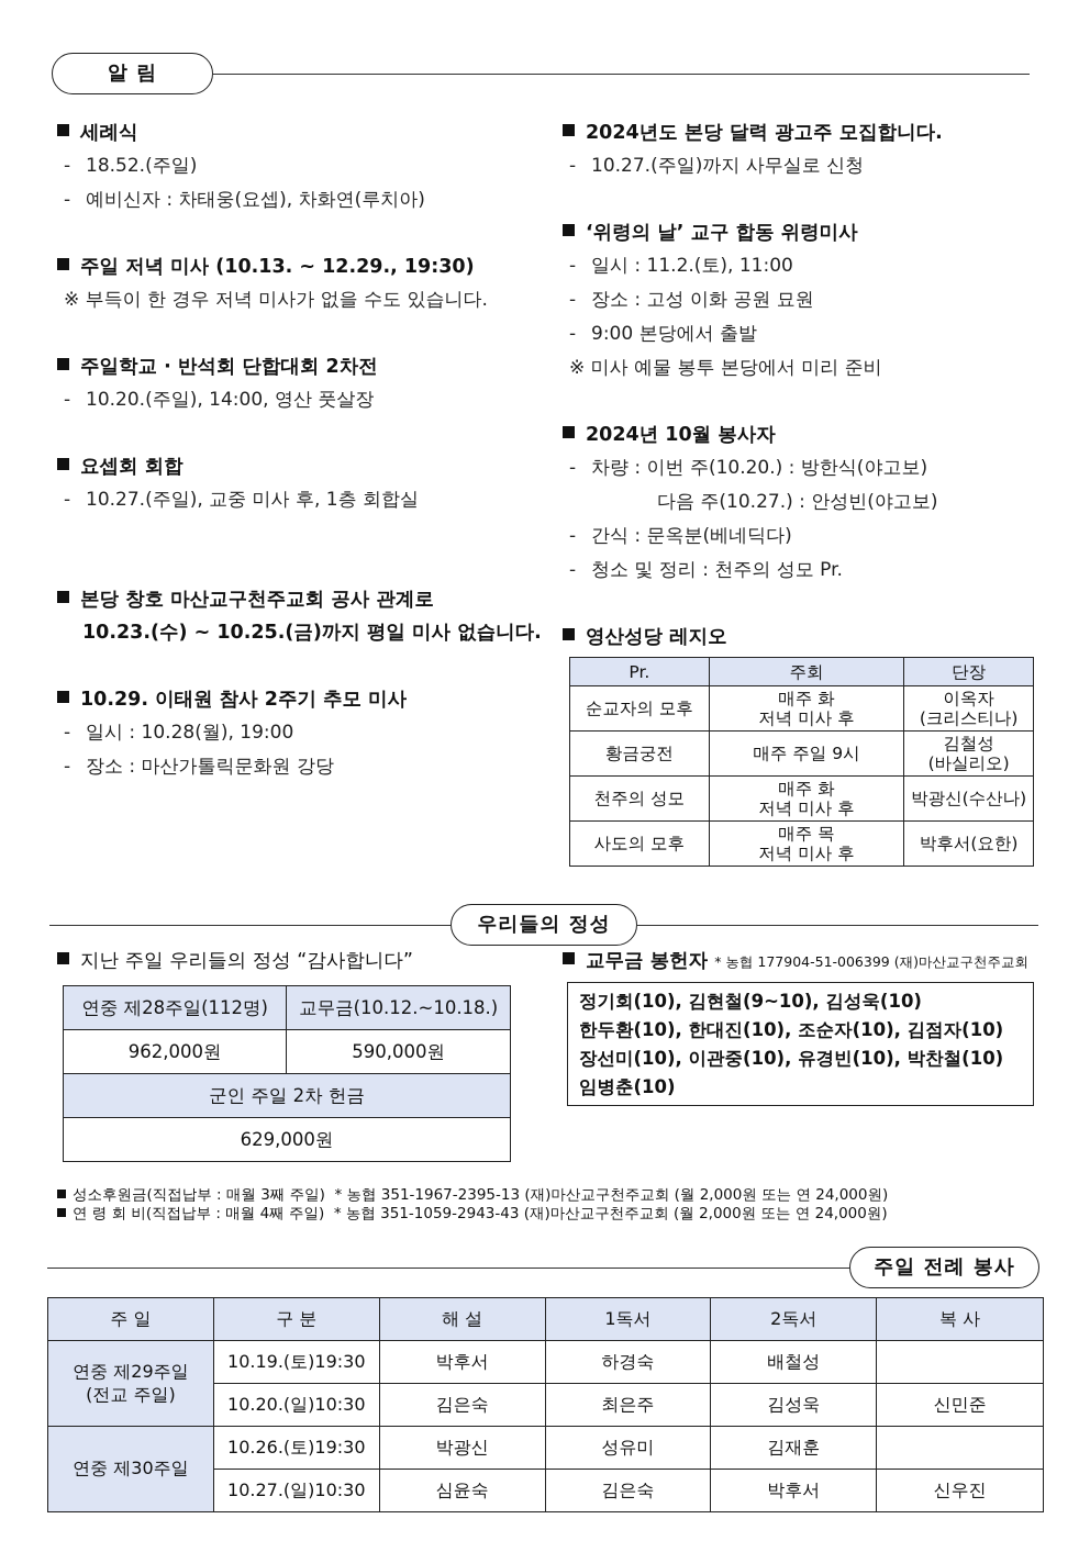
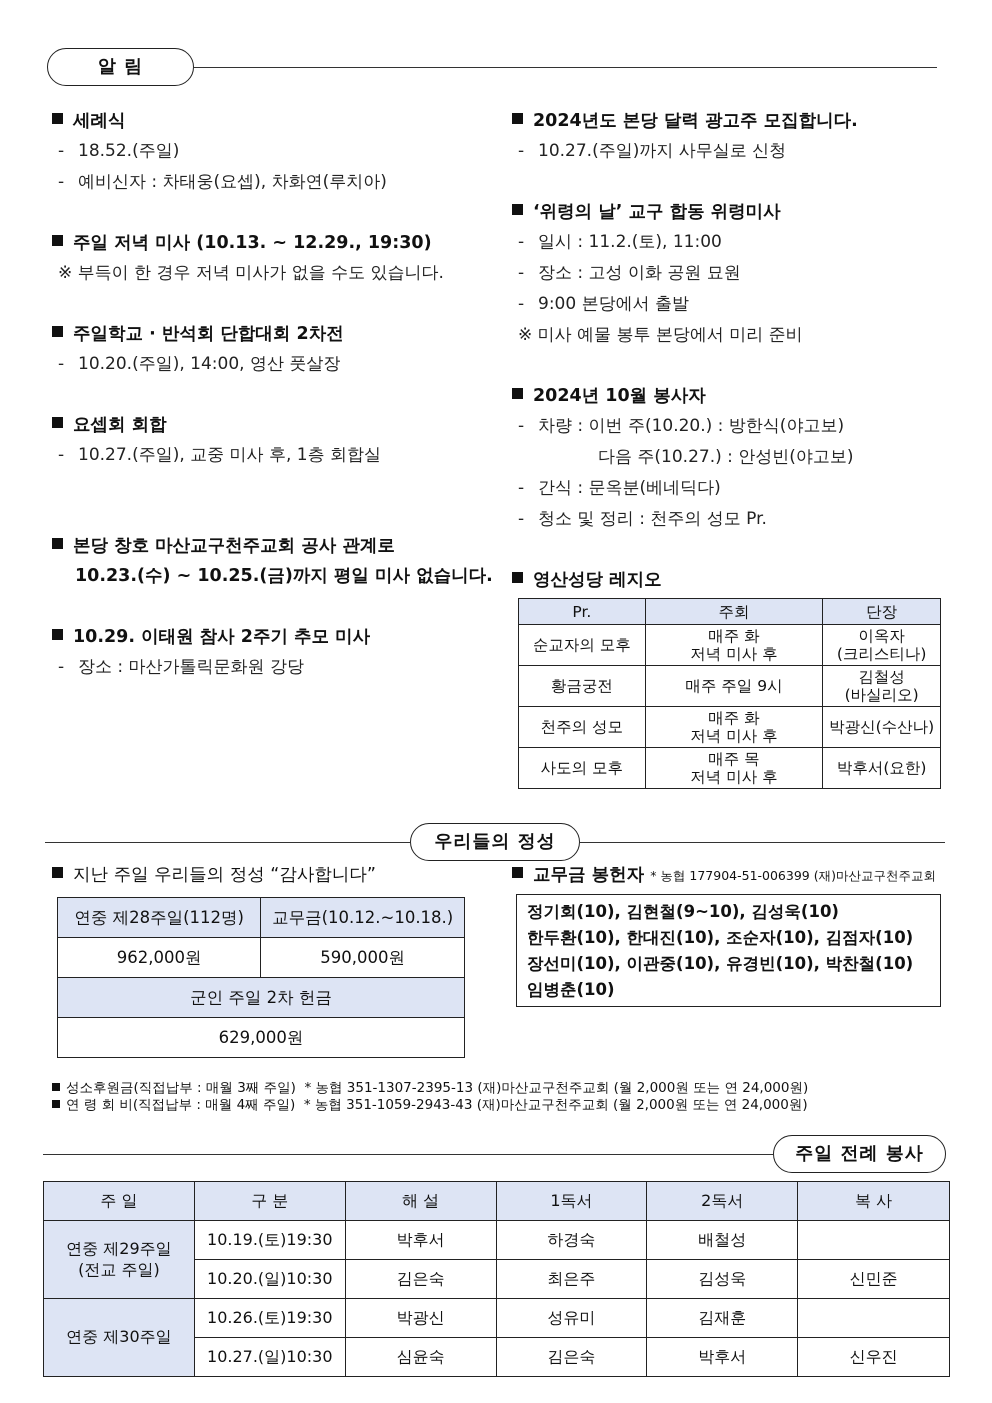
  알 림
  세례식
  - 18.52.(주일)
  - 예비신자 : 차태웅(요셉), 차화연(루치아)
  주일 저녁 미사 (10.13. ~ 12.29., 19:30)
  ※ 부득이 한 경우 저녁 미사가 없을 수도 있습니다.
  주일학교 · 반석회 단합대회 2차전
  - 10.20.(주일), 14:00, 영산 풋살장
  요셉회 회합
  - 10.27.(주일), 교중 미사 후, 1층 회합실
  본당 창호 마산교구천주교회 공사 관계로
  10.23.(수) ~ 10.25.(금)까지 평일 미사 없습니다.
  10.29. 이태원 참사 2주기 추모 미사
- - 일시 : 10.28(월), 19:00
  - 장소 : 마산가톨릭문화원 강당
  2024년도 본당 달력 광고주 모집합니다.
  - 10.27.(주일)까지 사무실로 신청
  ‘위령의 날’ 교구 합동 위령미사
  - 일시 : 11.2.(토), 11:00
  - 장소 : 고성 이화 공원 묘원
  - 9:00 본당에서 출발
  ※ 미사 예물 봉투 본당에서 미리 준비
  2024년 10월 봉사자
  - 차량 : 이번 주(10.20.) : 방한식(야고보)
  다음 주(10.27.) : 안성빈(야고보)
  - 간식 : 문옥분(베네딕다)
  - 청소 및 정리 : 천주의 성모 Pr.
  영산성당 레지오
  Pr.	주회	단장
  순교자의 모후	매주 화저녁 미사 후	이옥자(크리스티나)
  황금궁전	매주 주일 9시	김철성(바실리오)
  천주의 성모	매주 화저녁 미사 후	박광신(수산나)
  사도의 모후	매주 목저녁 미사 후	박후서(요한)
  우리들의 정성
  지난 주일 우리들의 정성 “감사합니다”
  연중 제28주일(112명)	교무금(10.12.~10.18.)
  962,000원	590,000원
  군인 주일 2차 헌금
  629,000원
  교무금 봉헌자 * 농협 177904-51-006399 (재)마산교구천주교회
  정기회(10), 김현철(9~10), 김성욱(10)
  한두환(10), 한대진(10), 조순자(10), 김점자(10)
  장선미(10), 이관중(10), 유경빈(10), 박찬철(10)
  임병춘(10)
- 성소후원금(직접납부 : 매월 3째 주일) * 농협 351-1967-2395-13 (재)마산교구천주교회 (월 2,000원 또는 연 24,000원)
+ 성소후원금(직접납부 : 매월 3째 주일) * 농협 351-1307-2395-13 (재)마산교구천주교회 (월 2,000원 또는 연 24,000원)
  연 령 회 비(직접납부 : 매월 4째 주일) * 농협 351-1059-2943-43 (재)마산교구천주교회 (월 2,000원 또는 연 24,000원)
  주일 전례 봉사
  주 일	구 분	해 설	1독서	2독서	복 사
  연중 제29주일(전교 주일)	10.19.(토)19:30	박후서	하경숙	배철성
  10.20.(일)10:30	김은숙	최은주	김성욱	신민준
  연중 제30주일	10.26.(토)19:30	박광신	성유미	김재훈
  10.27.(일)10:30	심윤숙	김은숙	박후서	신우진
